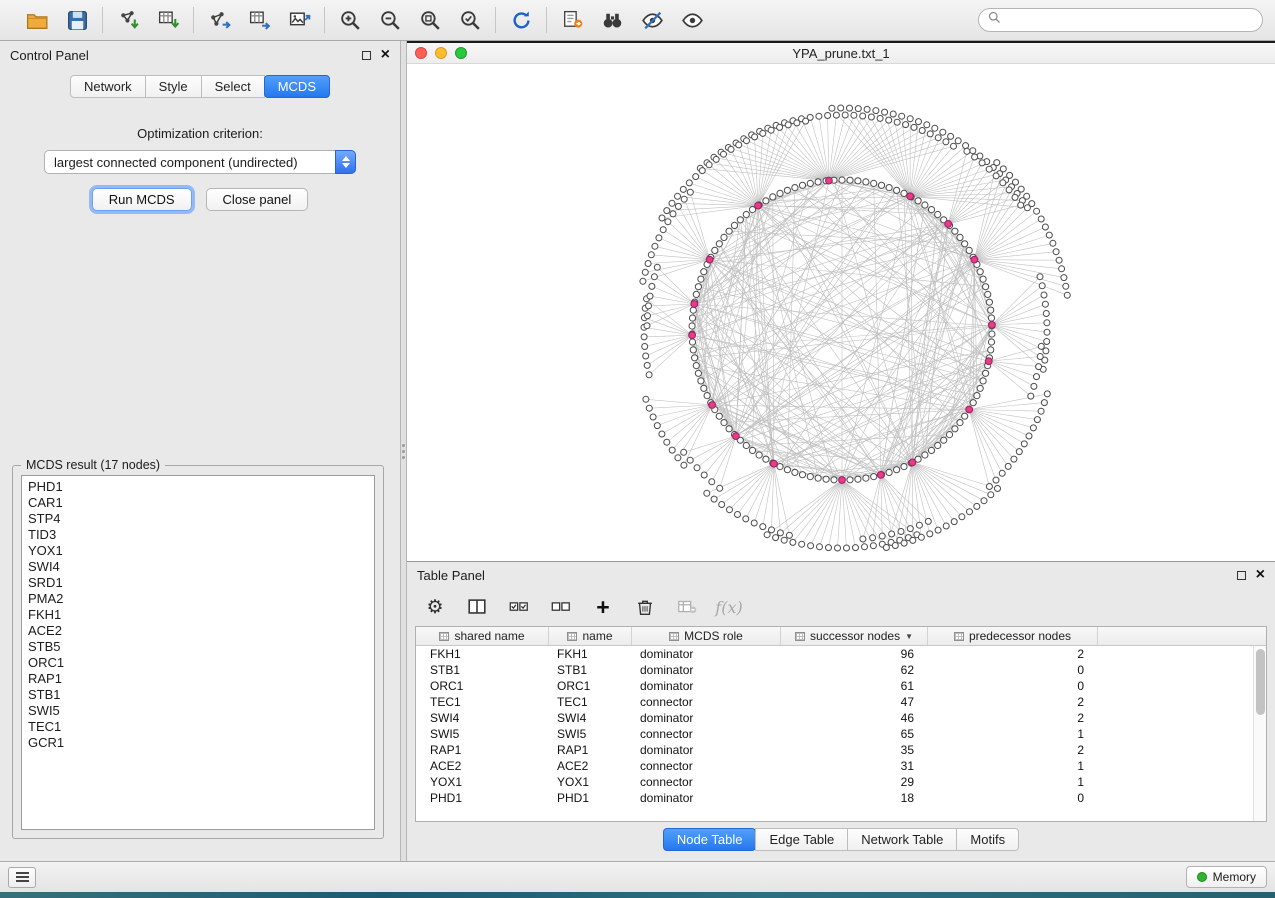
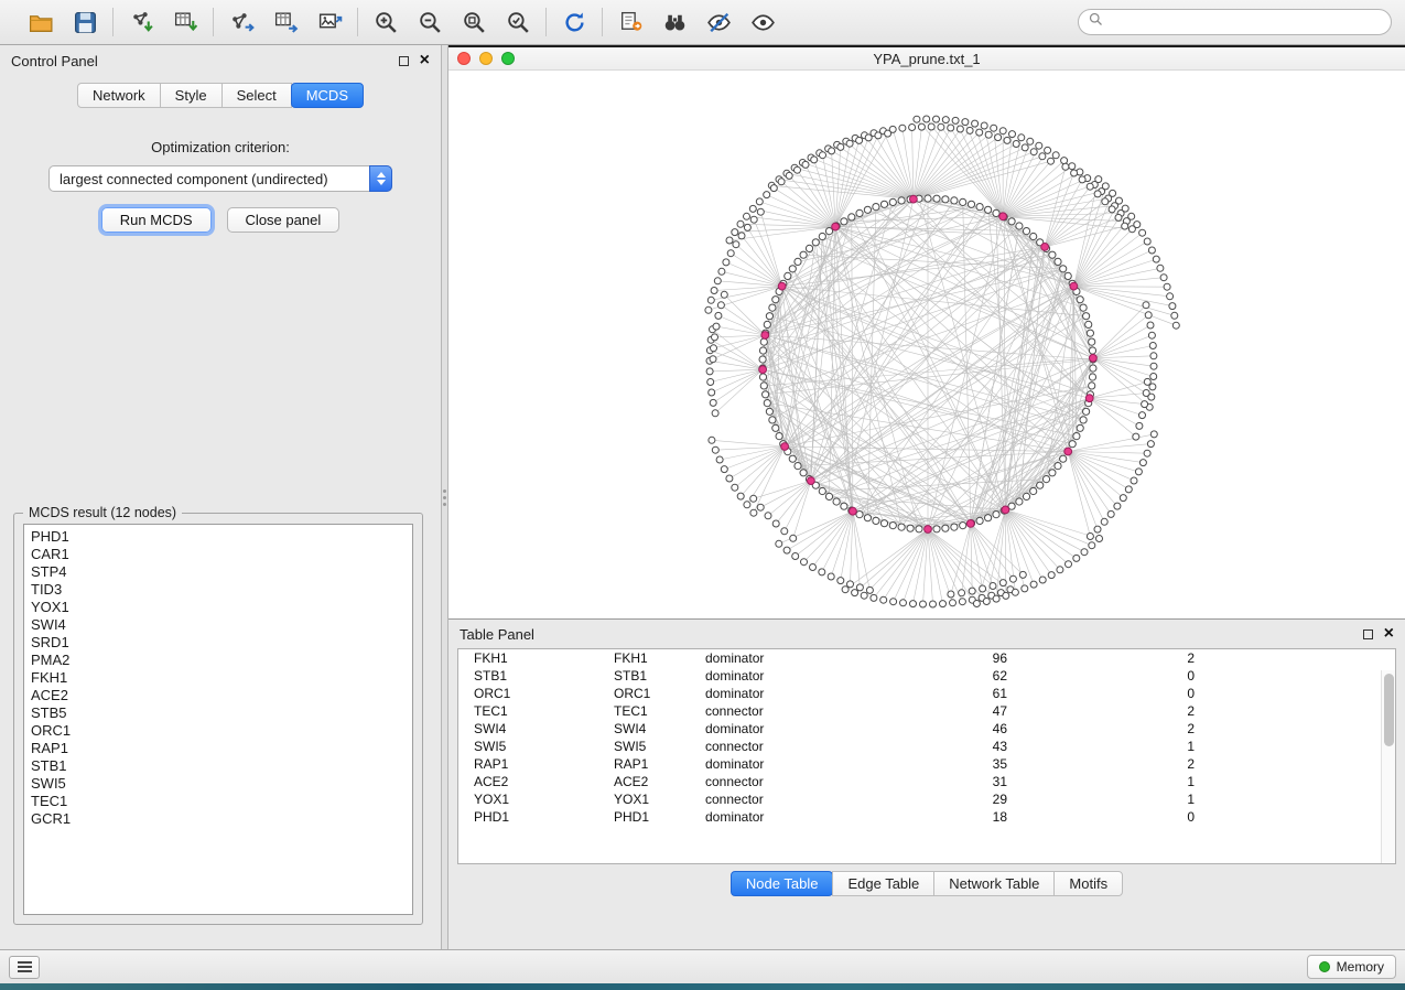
  Control Panel
  ×
  Network
  Style
  Select
  MCDS
  Optimization criterion:
  largest connected component (undirected)
  Run MCDS
  Close panel
- MCDS result (17 nodes)
+ MCDS result (12 nodes)
  PHD1
  CAR1
  STP4
  TID3
  YOX1
  SWI4
  SRD1
  PMA2
  FKH1
  ACE2
  STB5
  ORC1
  RAP1
  STB1
  SWI5
  TEC1
  GCR1
  YPA_prune.txt_1
  Table Panel
  ×
- ⚙
- +
- f(x)
- shared name
- name
- MCDS role
- successor nodes
- ▼
- predecessor nodes
  FKH1
  FKH1
  dominator
  96
  2
  STB1
  STB1
  dominator
  62
  0
  ORC1
  ORC1
  dominator
  61
  0
  TEC1
  TEC1
  connector
  47
  2
  SWI4
  SWI4
  dominator
  46
  2
  SWI5
  SWI5
  connector
- 65
+ 43
  1
  RAP1
  RAP1
  dominator
  35
  2
  ACE2
  ACE2
  connector
  31
  1
  YOX1
  YOX1
  connector
  29
  1
  PHD1
  PHD1
  dominator
  18
  0
  Node Table
  Edge Table
  Network Table
  Motifs
  Memory
